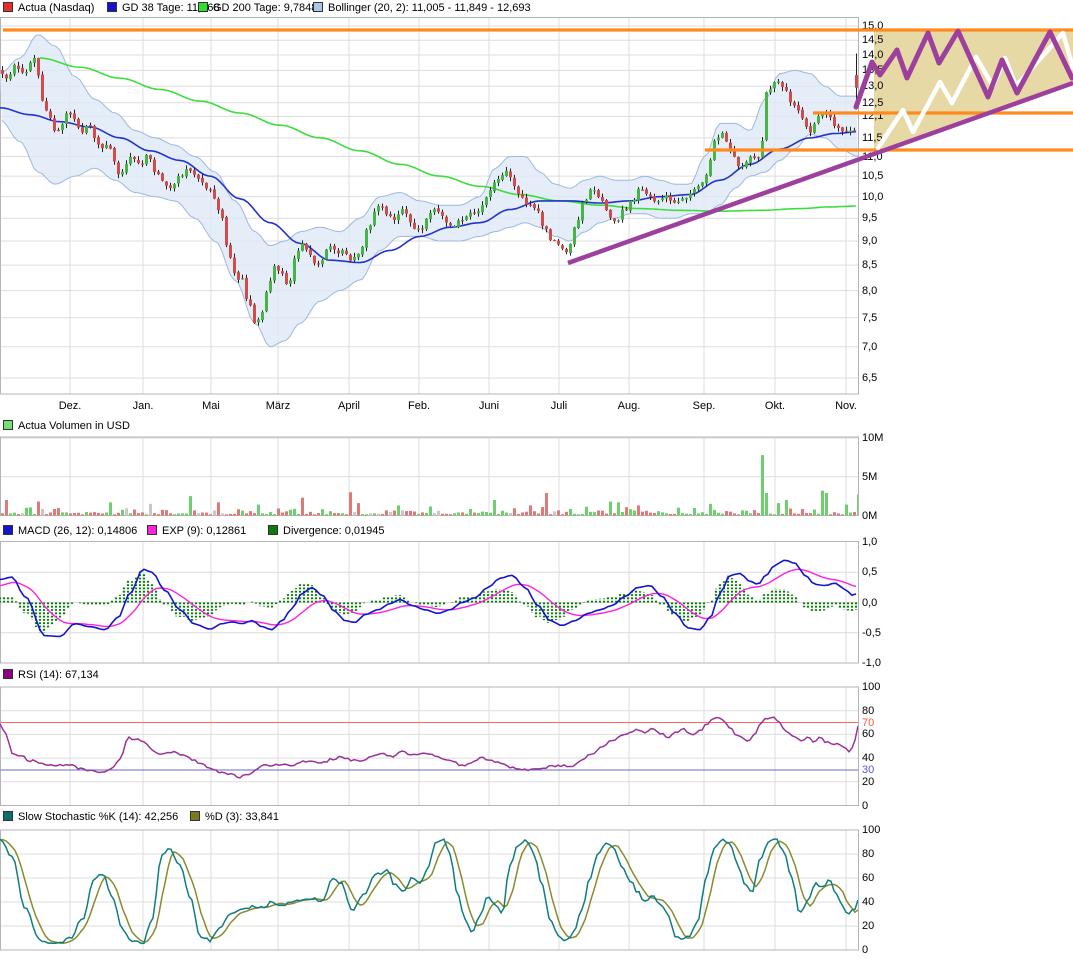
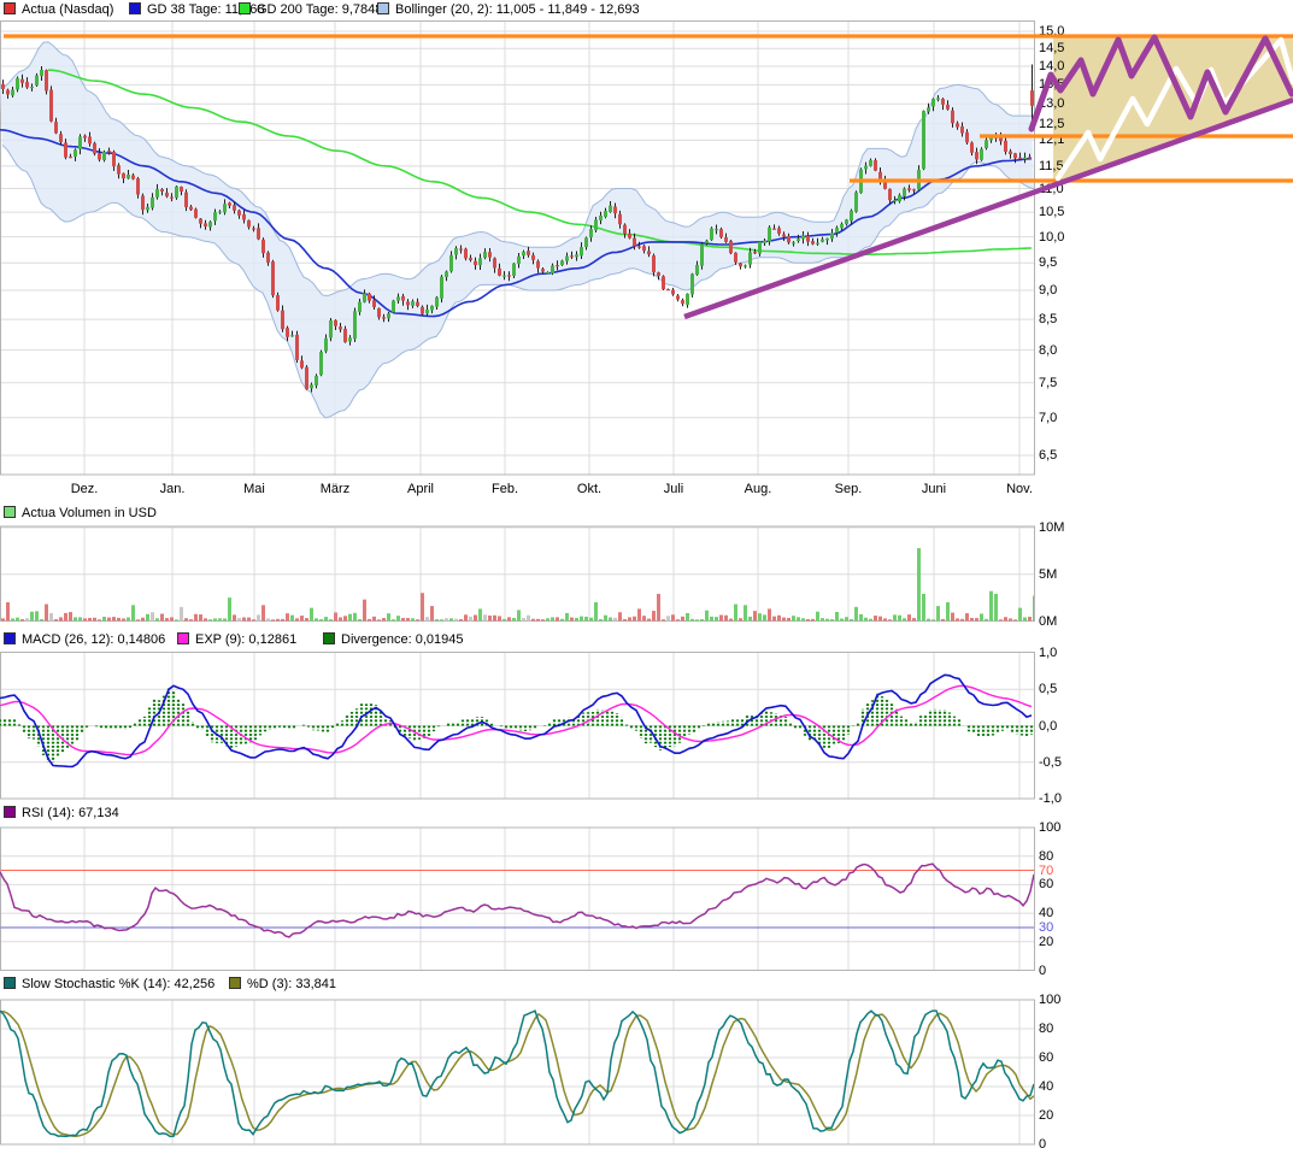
  Actua (Nasdaq)
  GD 38 Tage: 1168
  GD 200 Tage: 9,784
  Bollinger (20, 2): 11,005 - 11,849 - 12,693
  Actua Volumen in USD
  MACD (26, 12): 0,14806
  EXP (9): 0,12861
  Divergence: 0,01945
  RSI (14): 67,134
  Slow Stochastic %K (14): 42,256
  %D (3): 33,841
  15,0
  14,5
  14,0
  3,0
  12,5
  12,1
  11,5
  10,5
  10,0
  9,5
  9,0
  8,5
  8,0
  7,5
  7,0
  6,5
  10M
  5M
  0M
  1,0
  0,5
  0,0
  -0,5
  -1,0
  100
  80
  70
  60
  40
  30
  20
  0
  100
  80
  60
  40
  20
  0
  Dez.
  Jan.
  Mai
  März
  April
  Feb.
- Juni
+ Okt.
  Juli
  Aug.
  Sep.
- Okt.
+ Juni
  Nov.
